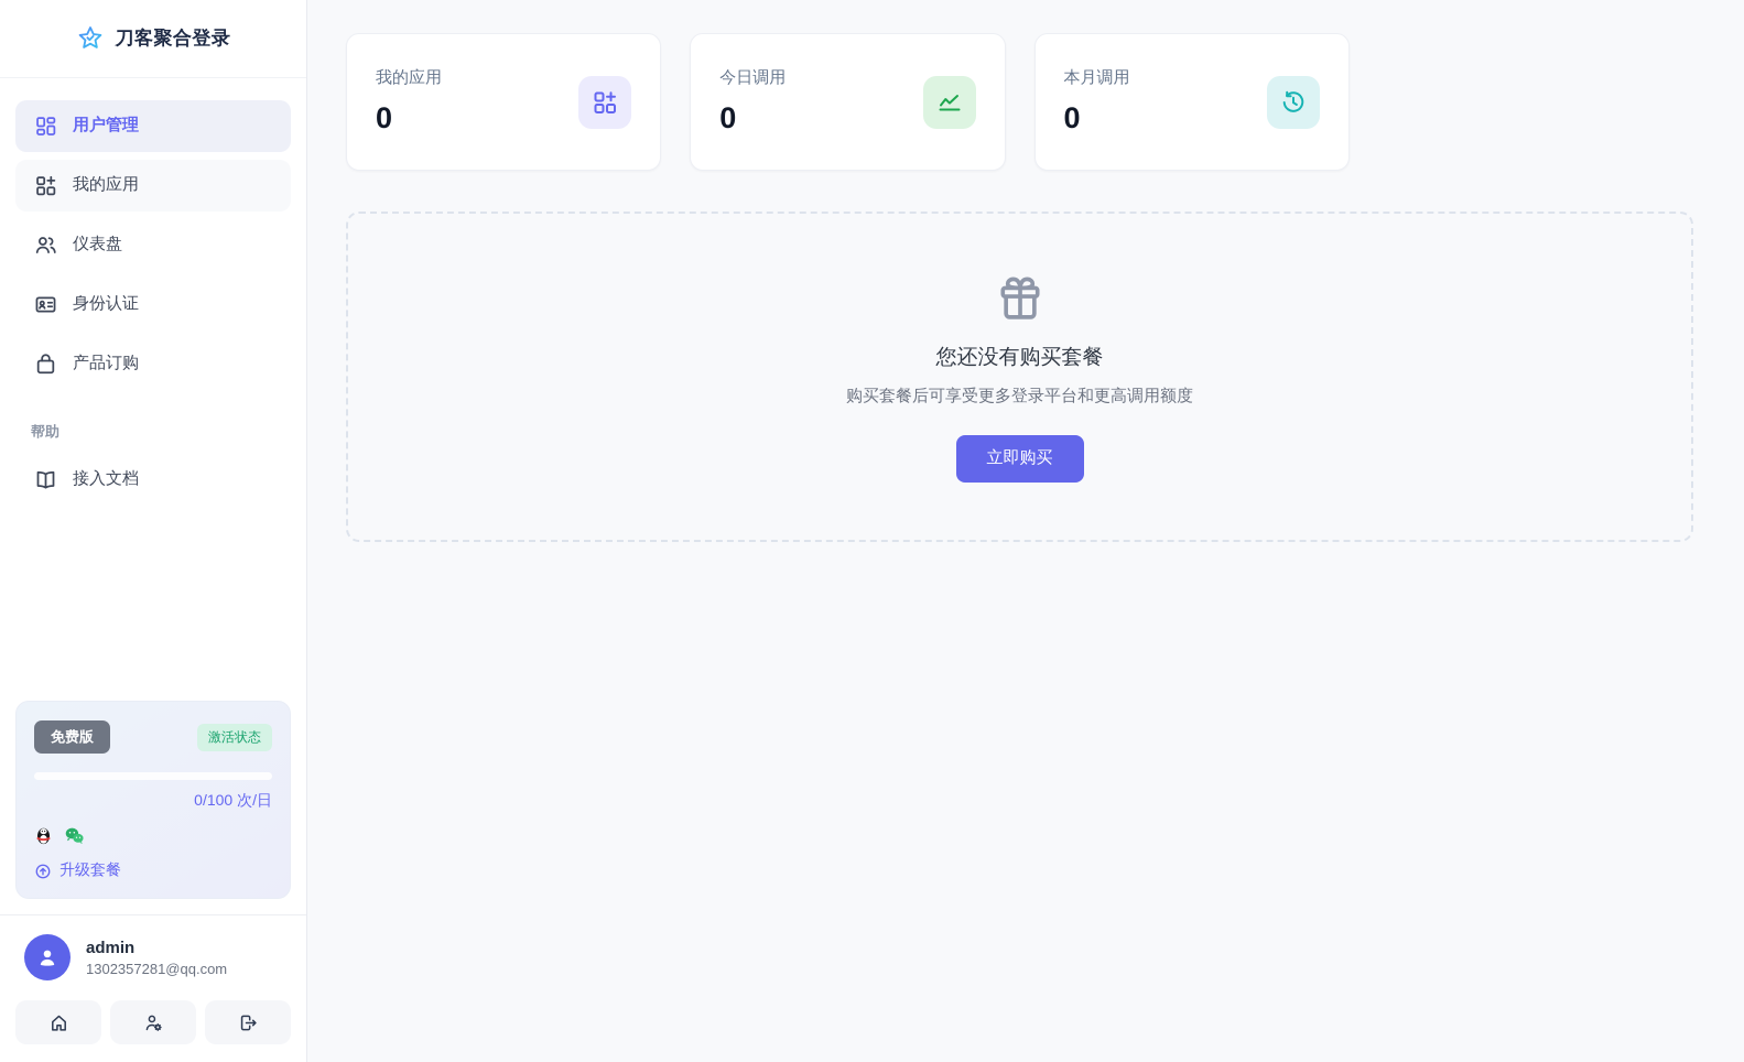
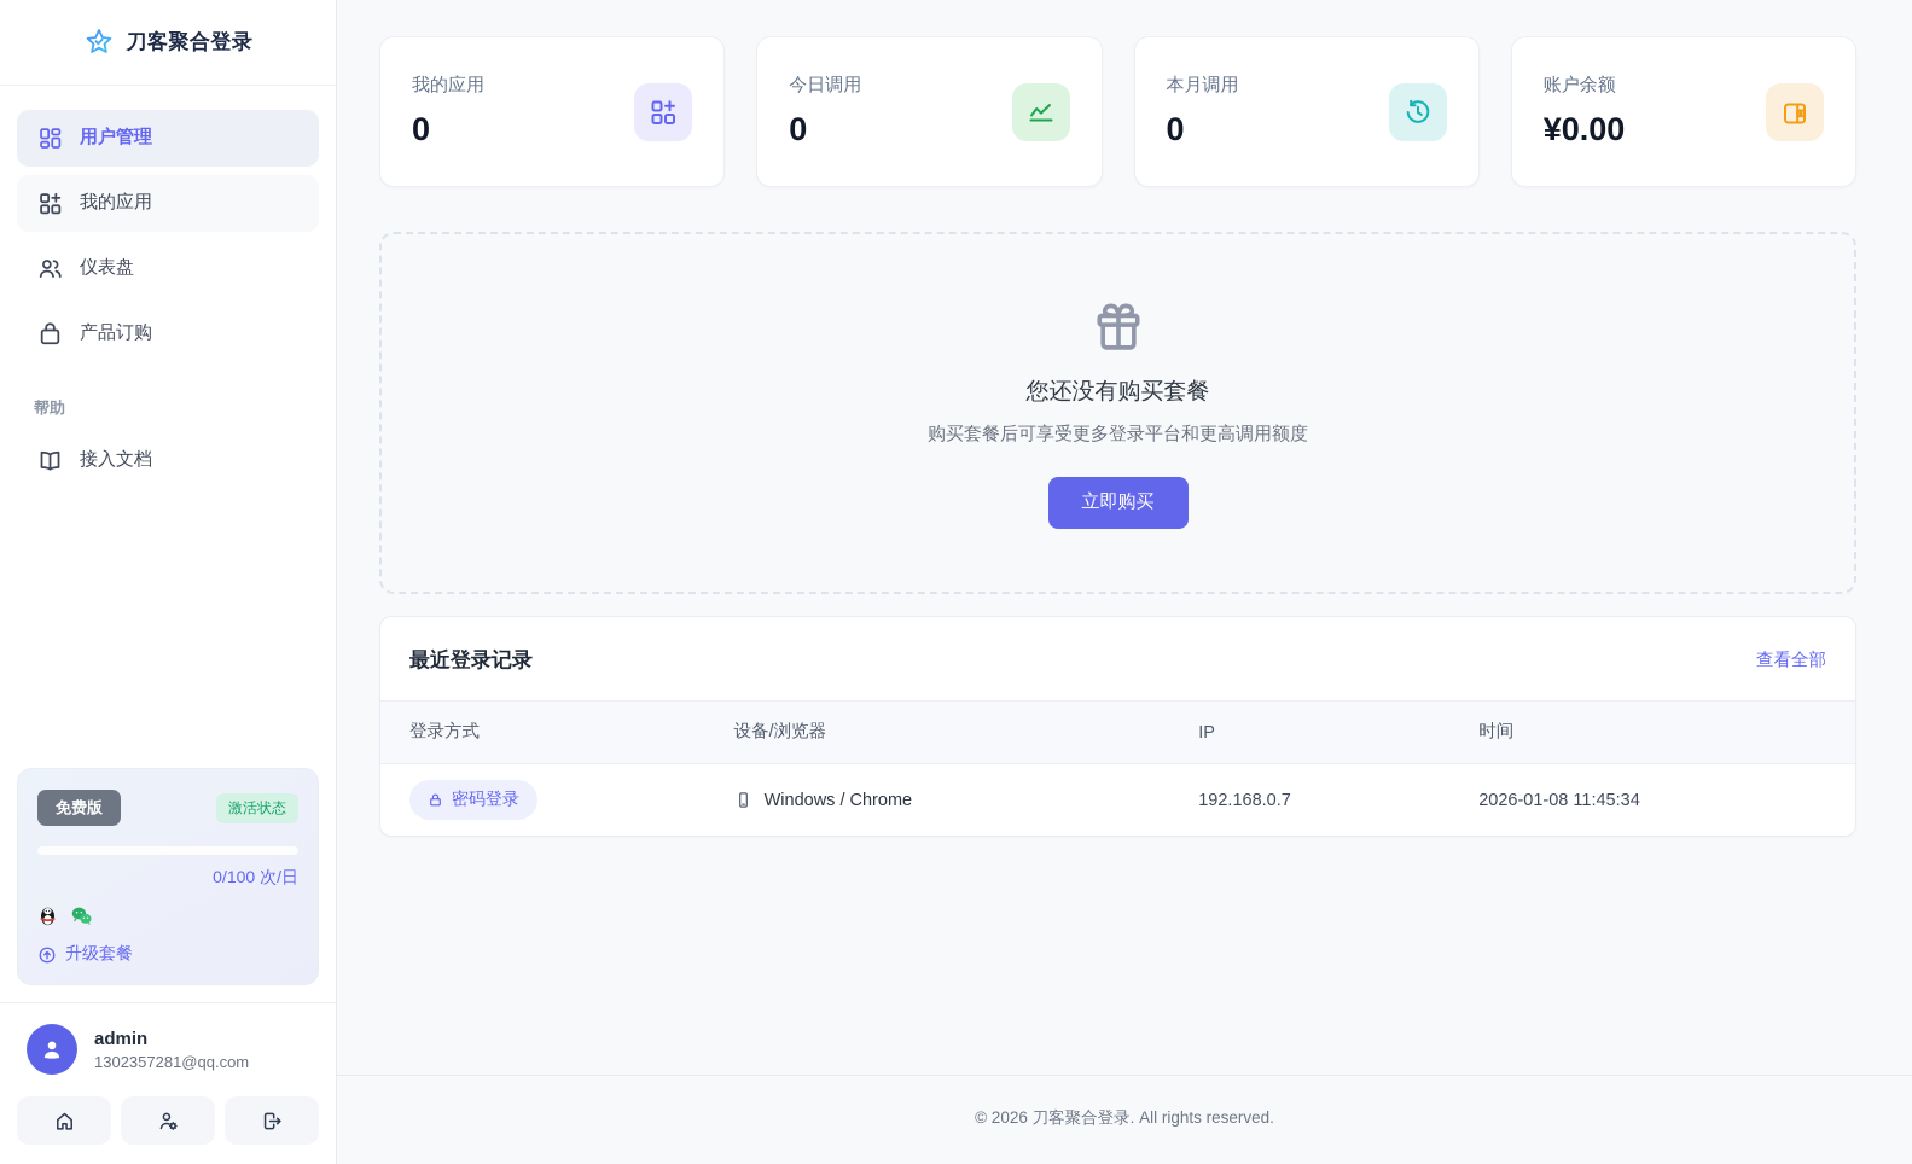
  刀客聚合登录
  用户管理
  我的应用
  仪表盘
- 身份认证
  产品订购
  帮助
  接入文档
  免费版
  激活状态
  0/100 次/日
  升级套餐
  admin
  1302357281@qq.com
  我的应用
  0
  今日调用
  0
  本月调用
  0
+ 账户余额
+ ¥0.00
  您还没有购买套餐
  购买套餐后可享受更多登录平台和更高调用额度
  立即购买
+ 最近登录记录
+ 查看全部
+ 登录方式	设备/浏览器	IP	时间
+ 密码登录	Windows / Chrome	192.168.0.7	2026-01-08 11:45:34
+ © 2026 刀客聚合登录. All rights reserved.
